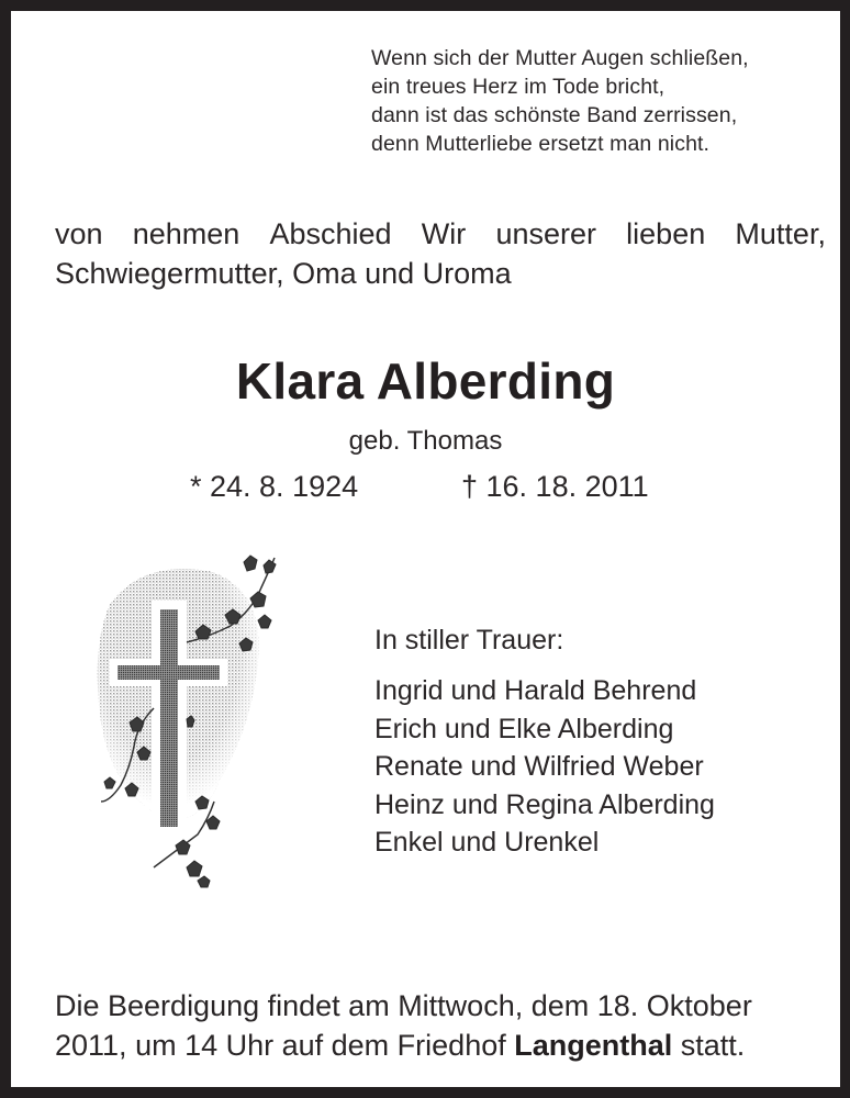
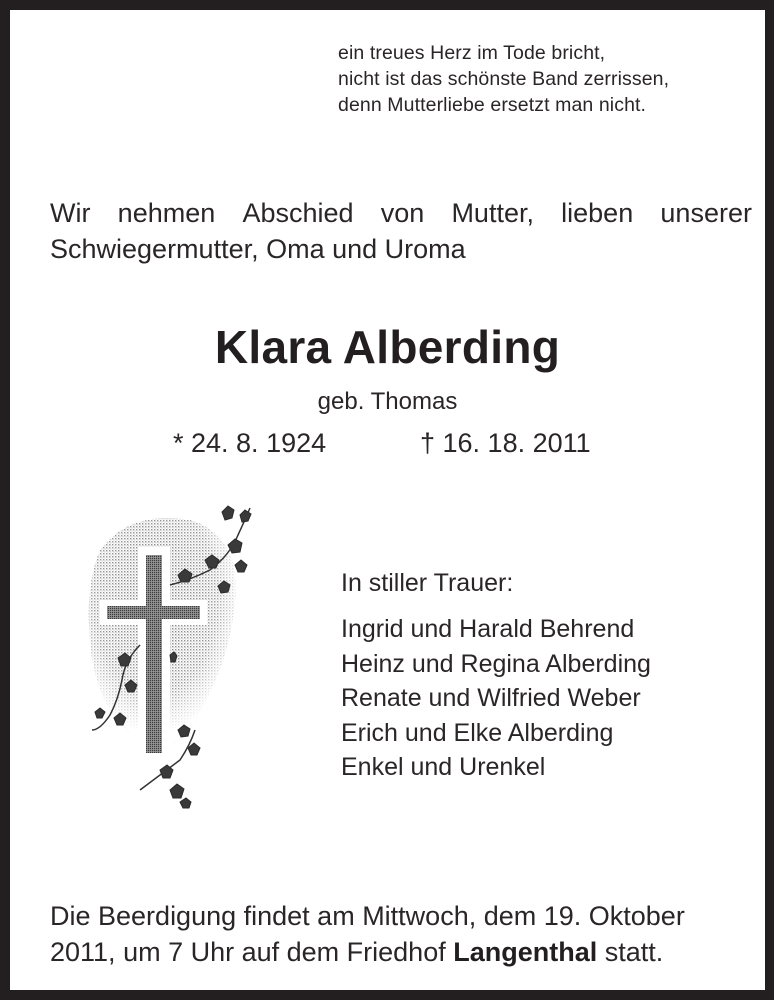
- Wenn sich der Mutter Augen schließen,
  ein treues Herz im Tode bricht,
- dann ist das schönste Band zerrissen,
+ nicht ist das schönste Band zerrissen,
  denn Mutterliebe ersetzt man nicht.
- von
+ Wir
  nehmen
  Abschied
- Wir
+ von
- unserer
+ Mutter,
  lieben
- Mutter,
+ unserer
  Schwiegermutter, Oma und Uroma
  Klara Alberding
  geb. Thomas
  * 24. 8. 1924
  † 16. 18. 2011
  In stiller Trauer:
  Ingrid und Harald Behrend
- Erich und Elke Alberding
+ Heinz und Regina Alberding
  Renate und Wilfried Weber
- Heinz und Regina Alberding
+ Erich und Elke Alberding
  Enkel und Urenkel
- Die Beerdigung findet am Mittwoch, dem 18. Oktober
+ Die Beerdigung findet am Mittwoch, dem 19. Oktober
- 2011, um 14 Uhr auf dem Friedhof Langenthal statt.
+ 2011, um 7 Uhr auf dem Friedhof Langenthal statt.
